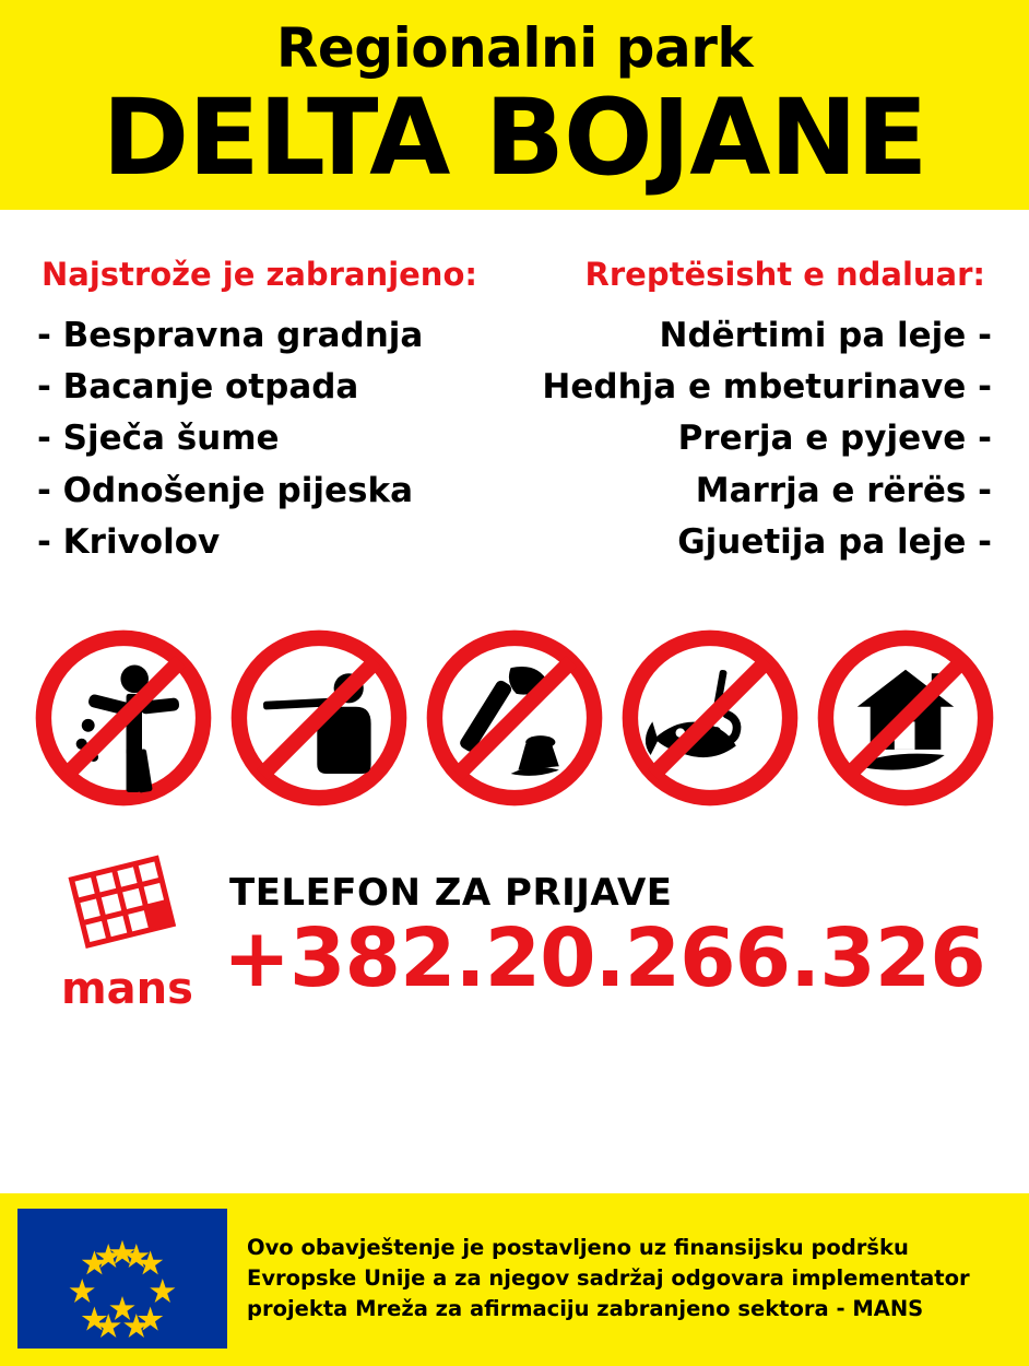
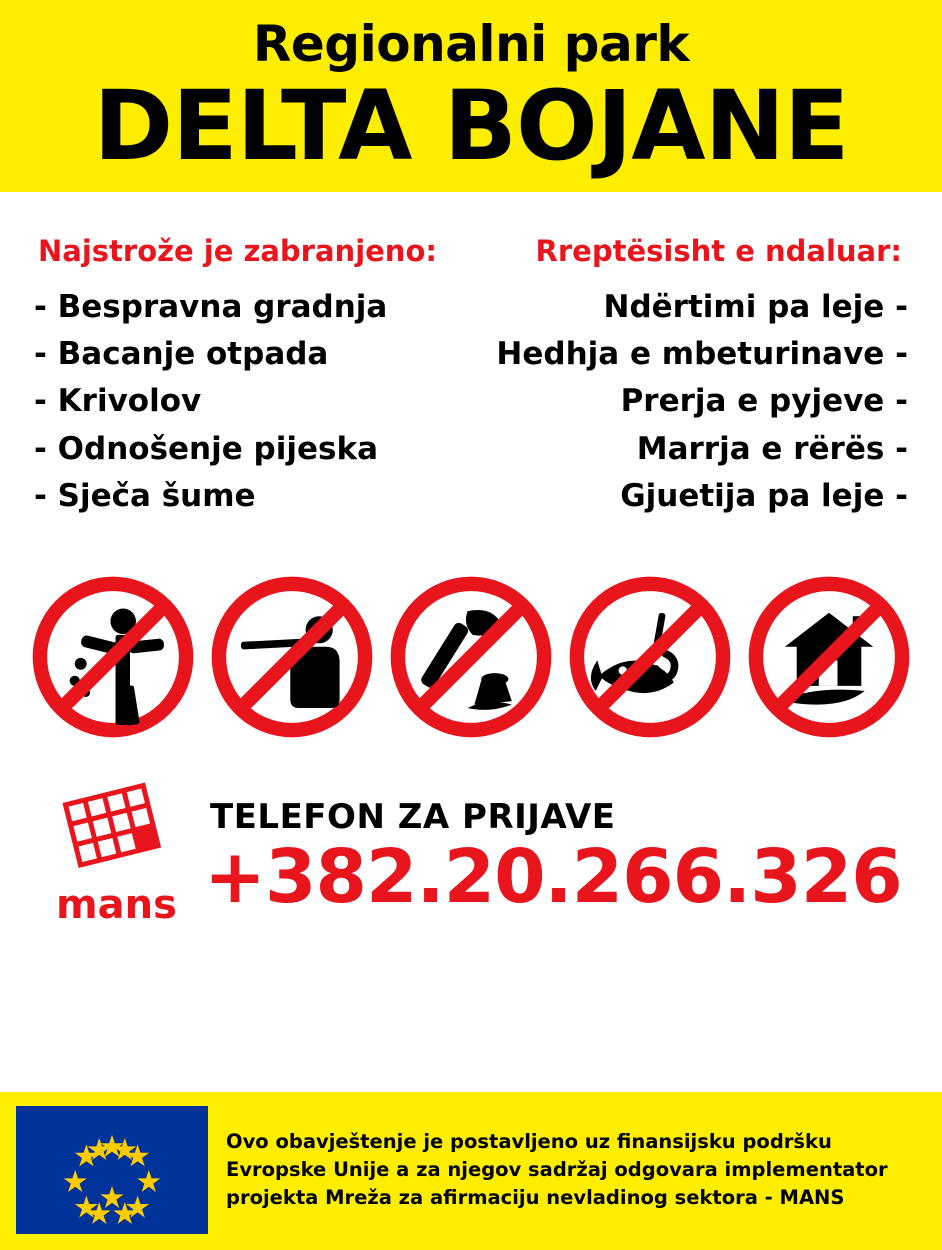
  Regionalni park
  DELTA BOJANE
  Najstrože je zabranjeno:
  - Bespravna gradnja
  - Bacanje otpada
- - Sječa šume
+ - Krivolov
  - Odnošenje pijeska
- - Krivolov
+ - Sječa šume
  Rreptësisht e ndaluar:
  Ndërtimi pa leje -
  Hedhja e mbeturinave -
  Prerja e pyjeve -
  Marrja e rërës -
  Gjuetija pa leje -
  mans
  TELEFON ZA PRIJAVE
  +382.20.266.326
  Ovo obavještenje je postavljeno uz finansijsku podršku
  Evropske Unije a za njegov sadržaj odgovara implementator
- projekta Mreža za afirmaciju zabranjeno sektora - MANS
+ projekta Mreža za afirmaciju nevladinog sektora - MANS
